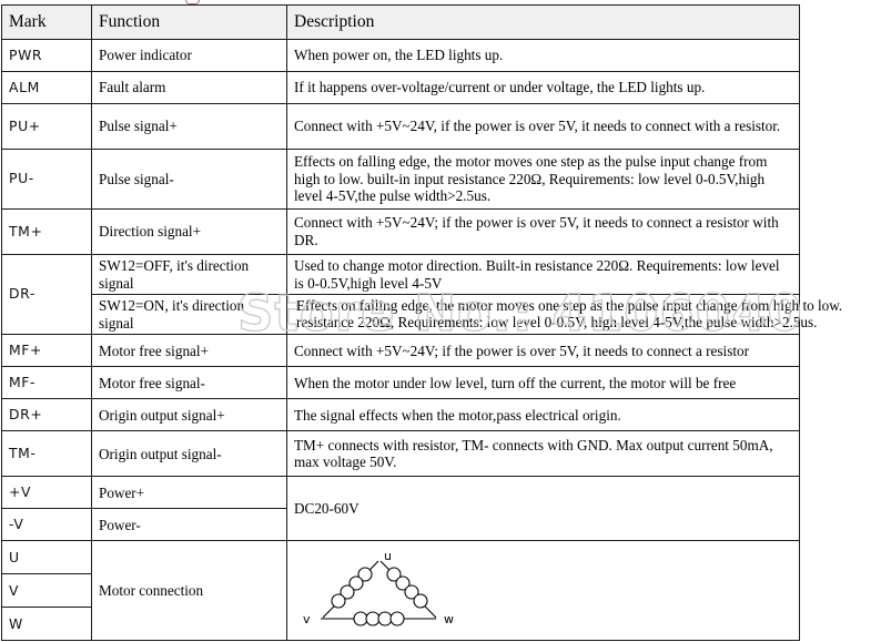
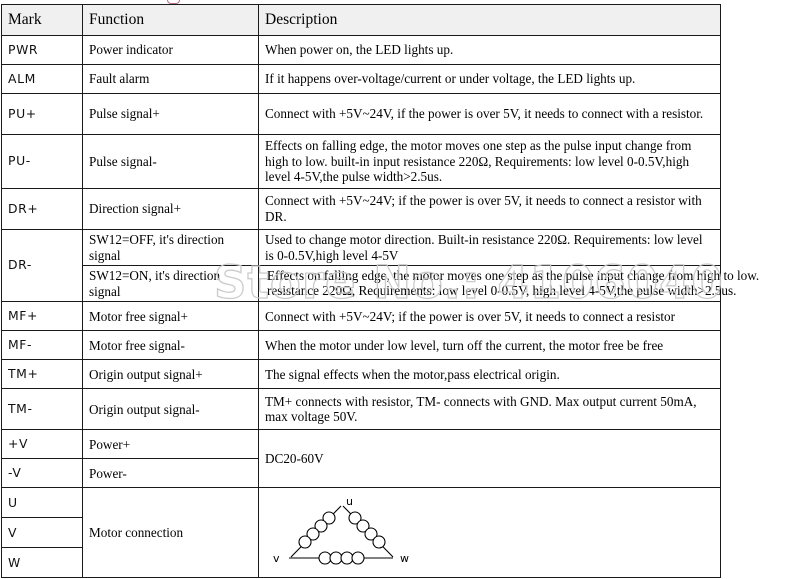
  Mark	Function	Description
  PWR	Power indicator	When power on, the LED lights up.
  ALM	Fault alarm	If it happens over-voltage/current or under voltage, the LED lights up.
  PU+	Pulse signal+	Connect with +5V~24V, if the power is over 5V, it needs to connect with a resistor.
  PU-	Pulse signal-	Effects on falling edge, the motor moves one step as the pulse input change from high to low. built-in input resistance 220Ω, Requirements: low level 0-0.5V,high level 4-5V,the pulse width>2.5us.
- TM+	Direction signal+	Connect with +5V~24V; if the power is over 5V, it needs to connect a resistor with DR.
+ DR+	Direction signal+	Connect with +5V~24V; if the power is over 5V, it needs to connect a resistor with DR.
  DR-	SW12=OFF, it's direction signal	Used to change motor direction. Built-in resistance 220Ω. Requirements: low level is 0-0.5V,high level 4-5V
  SW12=ON, it's direction signal	Effects on falling edge, the motor moves one step as the pulse input change from high to low. resistance 220Ω, Requirements: low level 0-0.5V, high level 4-5V,the pulse width>2.5us.
  MF+	Motor free signal+	Connect with +5V~24V; if the power is over 5V, it needs to connect a resistor
- MF-	Motor free signal-	When the motor under low level, turn off the current, the motor will be free
+ MF-	Motor free signal-	When the motor under low level, turn off the current, the motor free be free
- DR+	Origin output signal+	The signal effects when the motor,pass electrical origin.
+ TM+	Origin output signal+	The signal effects when the motor,pass electrical origin.
  TM-	Origin output signal-	TM+ connects with resistor, TM- connects with GND. Max output current 50mA, max voltage 50V.
  +V	Power+	DC20-60V
  -V	Power-
  U	Motor connection	u v w
  V
  W
  Store No.: 4106040
